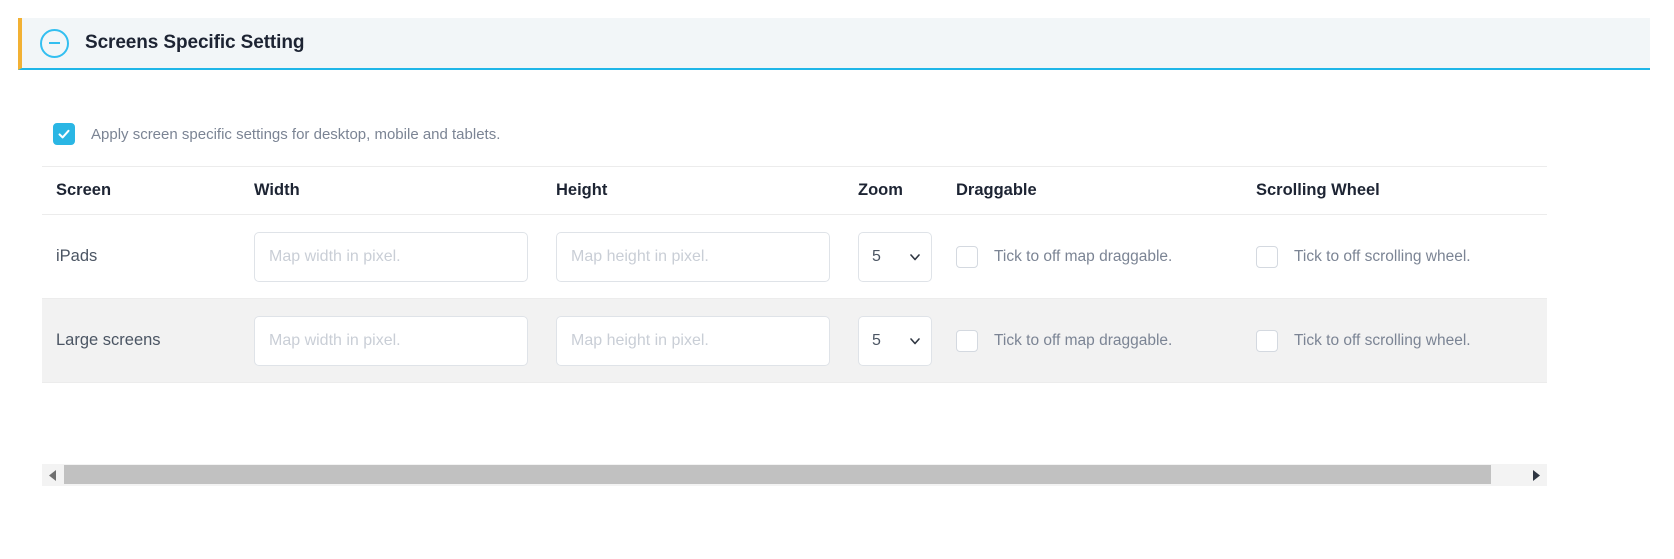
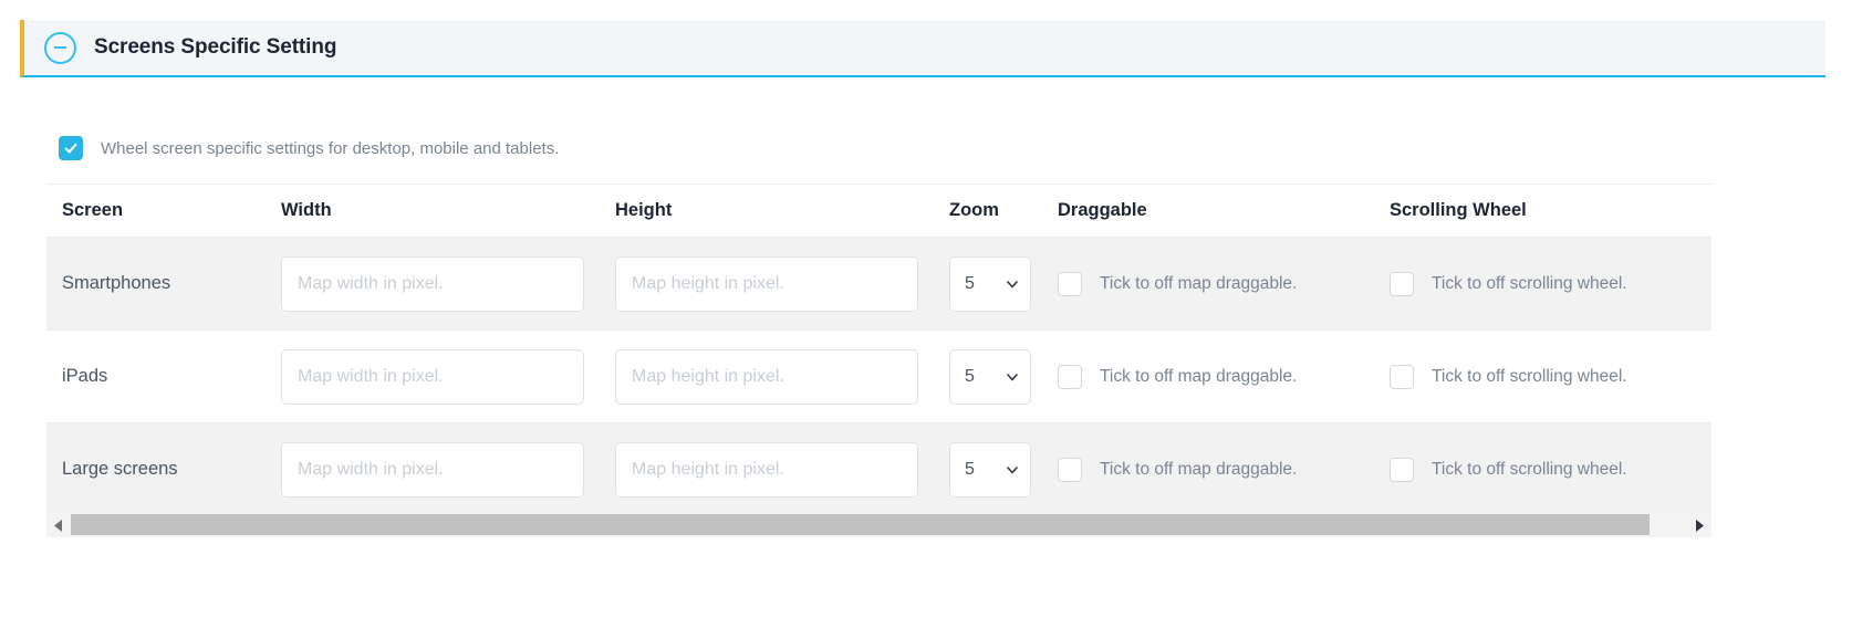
  Screens Specific Setting
- Apply screen specific settings for desktop, mobile and tablets.
+ Wheel screen specific settings for desktop, mobile and tablets.
  Screen	Width	Height	Zoom	Draggable	Scrolling Wheel
+ Smartphones	Map width in pixel.	Map height in pixel.	5	Tick to off map draggable.	Tick to off scrolling wheel.
  iPads	Map width in pixel.	Map height in pixel.	5	Tick to off map draggable.	Tick to off scrolling wheel.
  Large screens	Map width in pixel.	Map height in pixel.	5	Tick to off map draggable.	Tick to off scrolling wheel.
